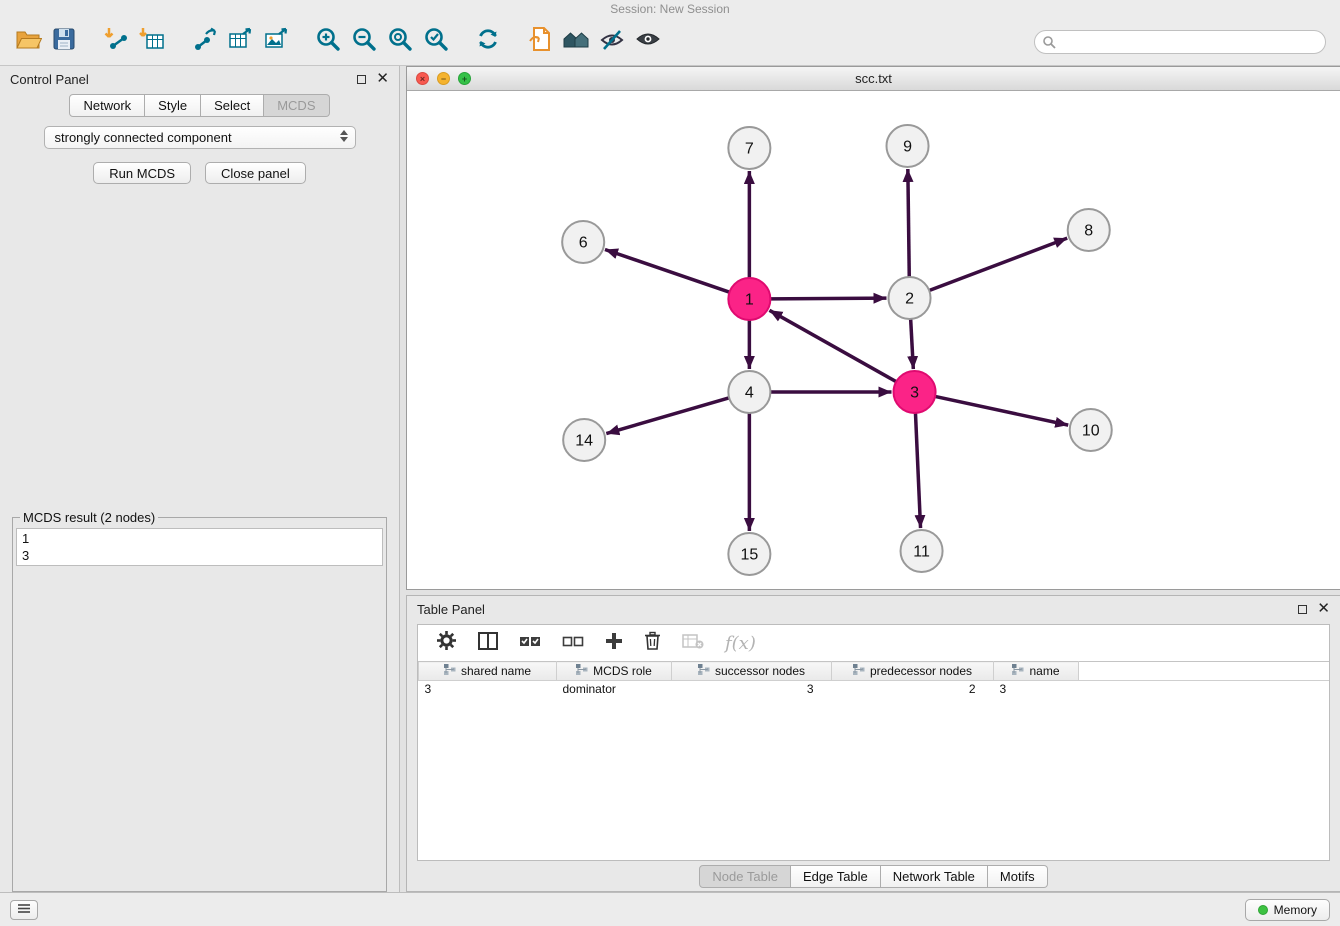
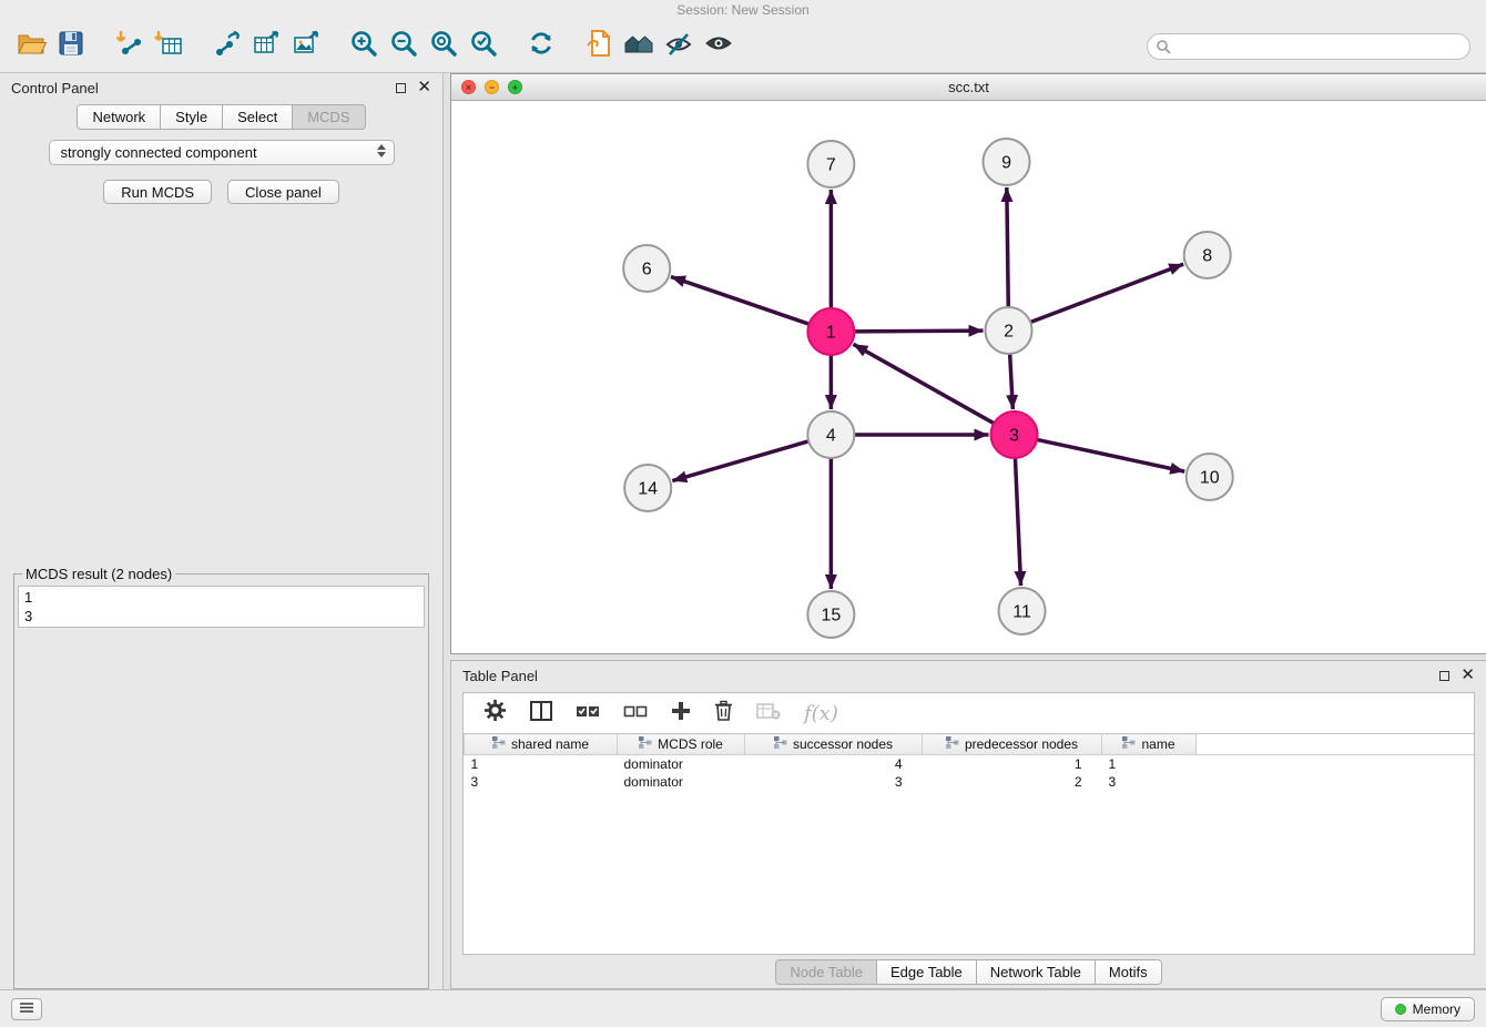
  Session: New Session
  Control Panel
  ✕
  Network
  Style
  Select
  MCDS
  strongly connected component
  Run MCDS
  Close panel
  MCDS result (2 nodes)
  1
  3
  ×
  −
  +
  scc.txt
  7
  9
  6
  8
  1
  2
  4
  3
  14
  10
  15
  11
  Table Panel
  ✕
  f(x)
  shared name	MCDS role	successor nodes	predecessor nodes	name
+ 1	dominator	4	1	1
  3	dominator	3	2	3
  Node Table
  Edge Table
  Network Table
  Motifs
  Memory
